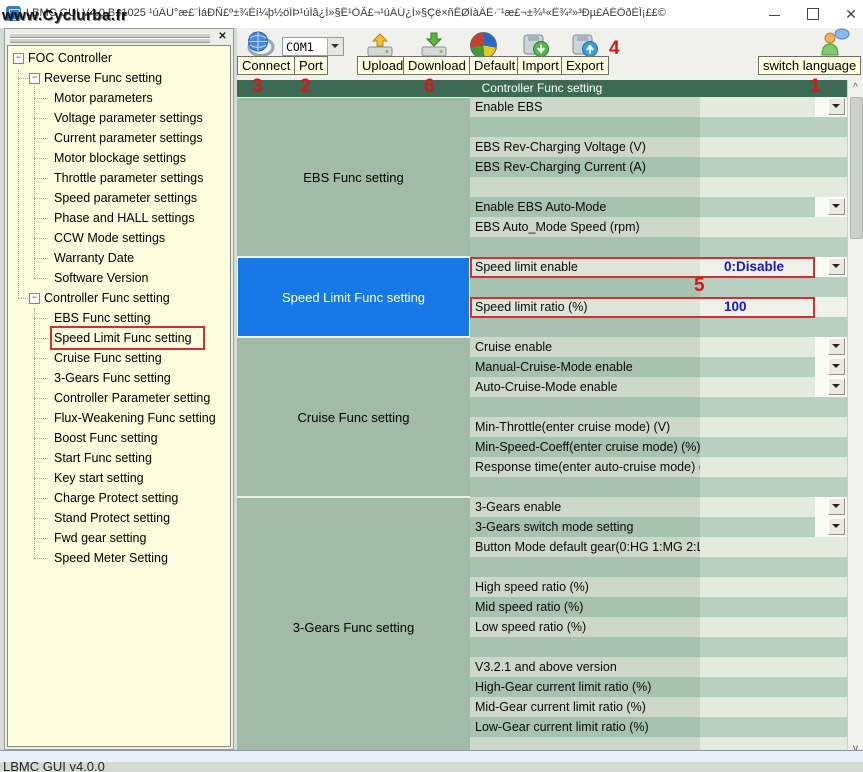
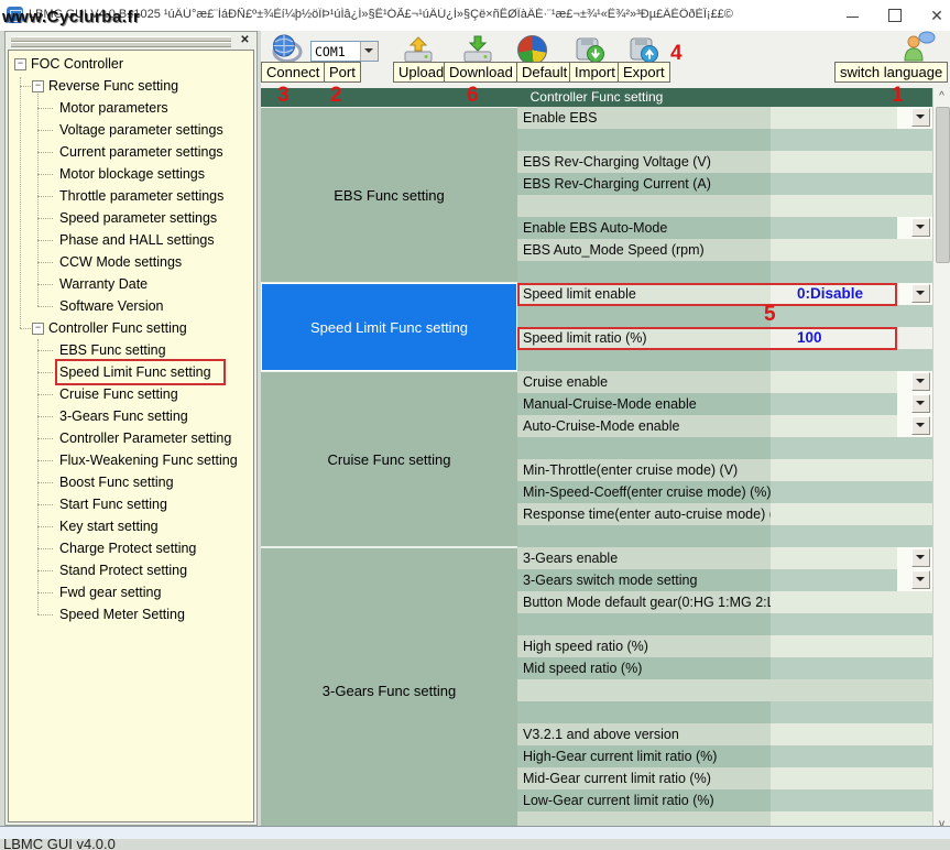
  LBMC GUI V4.0 B..1025 ¹úÄÚ°æ£¨ÌáÐÑ£º±¾Èí¼þ½öÏÞ¹úÍâ¿Í»§Ê¹ÓÃ£¬¹úÄÚ¿Í»§Çë×ñÊØÏàÄÉ·¨¹æ£¬±¾¹«Ë¾²»³Ðµ£ÄÉÔðÈÎ¡££©
  ✕
  www.Cyclurba.fr
  ✕
  −
  FOC Controller
  −
  Reverse Func setting
  Motor parameters
  Voltage parameter settings
  Current parameter settings
  Motor blockage settings
  Throttle parameter settings
  Speed parameter settings
  Phase and HALL settings
  CCW Mode settings
  Warranty Date
  Software Version
  −
  Controller Func setting
  EBS Func setting
  Speed Limit Func setting
  Cruise Func setting
  3-Gears Func setting
  Controller Parameter setting
  Flux-Weakening Func setting
  Boost Func setting
  Start Func setting
  Key start setting
  Charge Protect setting
  Stand Protect setting
  Fwd gear setting
  Speed Meter Setting
  COM1
  Connect
  Port
  Upload
  Download
  Default
  Import
  Export
  switch language
  Controller Func setting
  Enable EBS
  EBS Rev-Charging Voltage (V)
  EBS Rev-Charging Current (A)
  Enable EBS Auto-Mode
  EBS Auto_Mode Speed (rpm)
  EBS Func setting
  Speed limit enable
  0:Disable
  Speed limit ratio (%)
  100
  Speed Limit Func setting
  Cruise enable
  Manual-Cruise-Mode enable
  Auto-Cruise-Mode enable
  Min-Throttle(enter cruise mode) (V)
  Min-Speed-Coeff(enter cruise mode) (%)
  Response time(enter auto-cruise mode)
  Cruise Func setting
  3-Gears enable
  3-Gears switch mode setting
  Button Mode default gear(0:HG 1:MG 2:
  High speed ratio (%)
  Mid speed ratio (%)
- Low speed ratio (%)
  V3.2.1 and above version
  High-Gear current limit ratio (%)
  Mid-Gear current limit ratio (%)
  Low-Gear current limit ratio (%)
  3-Gears Func setting
  ^
  v
  LBMC GUI v4.0.0
  3
  2
  6
  1
  4
  5
